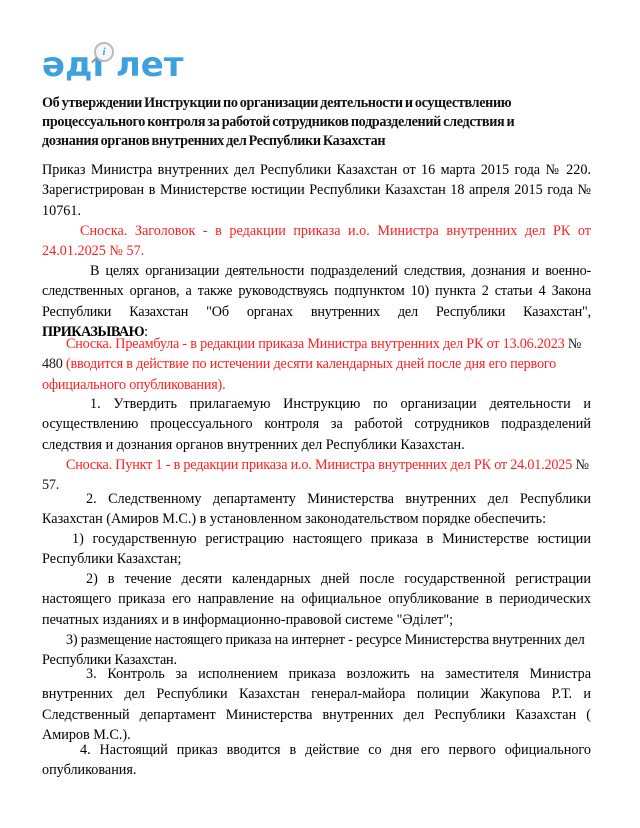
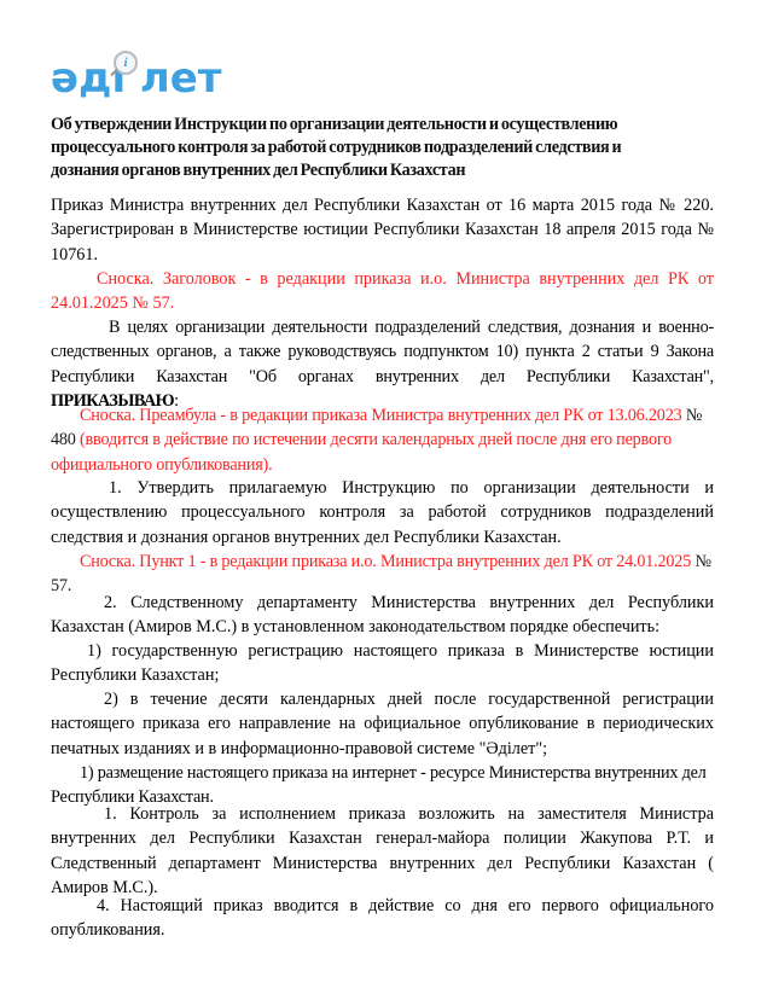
  әді лет
  i
  Об утверждении Инструкции по организации деятельности и осуществлению процессуального контроля за работой сотрудников подразделений следствия и дознания органов внутренних дел Республики Казахстан
  Приказ Министра внутренних дел Республики Казахстан от 16 марта 2015 года № 220. Зарегистрирован в Министерстве юстиции Республики Казахстан 18 апреля 2015 года № 10761.
  Сноска. Заголовок - в редакции приказа и.о. Министра внутренних дел РК от 24.01.2025 № 57.
- В целях организации деятельности подразделений следствия, дознания и военно-следственных органов, а также руководствуясь подпунктом 10) пункта 2 статьи 4 Закона Республики Казахстан "Об органах внутренних дел Республики Казахстан", ПРИКАЗЫВАЮ:
+ В целях организации деятельности подразделений следствия, дознания и военно-следственных органов, а также руководствуясь подпунктом 10) пункта 2 статьи 9 Закона Республики Казахстан "Об органах внутренних дел Республики Казахстан", ПРИКАЗЫВАЮ:
  Сноска. Преамбула - в редакции приказа Министра внутренних дел РК от 13.06.2023 № 480 (вводится в действие по истечении десяти календарных дней после дня его первого официального опубликования).
  1. Утвердить прилагаемую Инструкцию по организации деятельности и осуществлению процессуального контроля за работой сотрудников подразделений следствия и дознания органов внутренних дел Республики Казахстан.
  Сноска. Пункт 1 - в редакции приказа и.о. Министра внутренних дел РК от 24.01.2025 № 57.
  2. Следственному департаменту Министерства внутренних дел Республики Казахстан (Амиров М.С.) в установленном законодательством порядке обеспечить:
  1) государственную регистрацию настоящего приказа в Министерстве юстиции Республики Казахстан;
  2) в течение десяти календарных дней после государственной регистрации настоящего приказа его направление на официальное опубликование в периодических печатных изданиях и в информационно-правовой системе "Әділет";
- 3) размещение настоящего приказа на интернет - ресурсе Министерства внутренних дел Республики Казахстан.
+ 1) размещение настоящего приказа на интернет - ресурсе Министерства внутренних дел Республики Казахстан.
- 3. Контроль за исполнением приказа возложить на заместителя Министра внутренних дел Республики Казахстан генерал-майора полиции Жакупова Р.Т. и Следственный департамент Министерства внутренних дел Республики Казахстан ( Амиров М.С.).
+ 1. Контроль за исполнением приказа возложить на заместителя Министра внутренних дел Республики Казахстан генерал-майора полиции Жакупова Р.Т. и Следственный департамент Министерства внутренних дел Республики Казахстан ( Амиров М.С.).
  4. Настоящий приказ вводится в действие со дня его первого официального опубликования.
